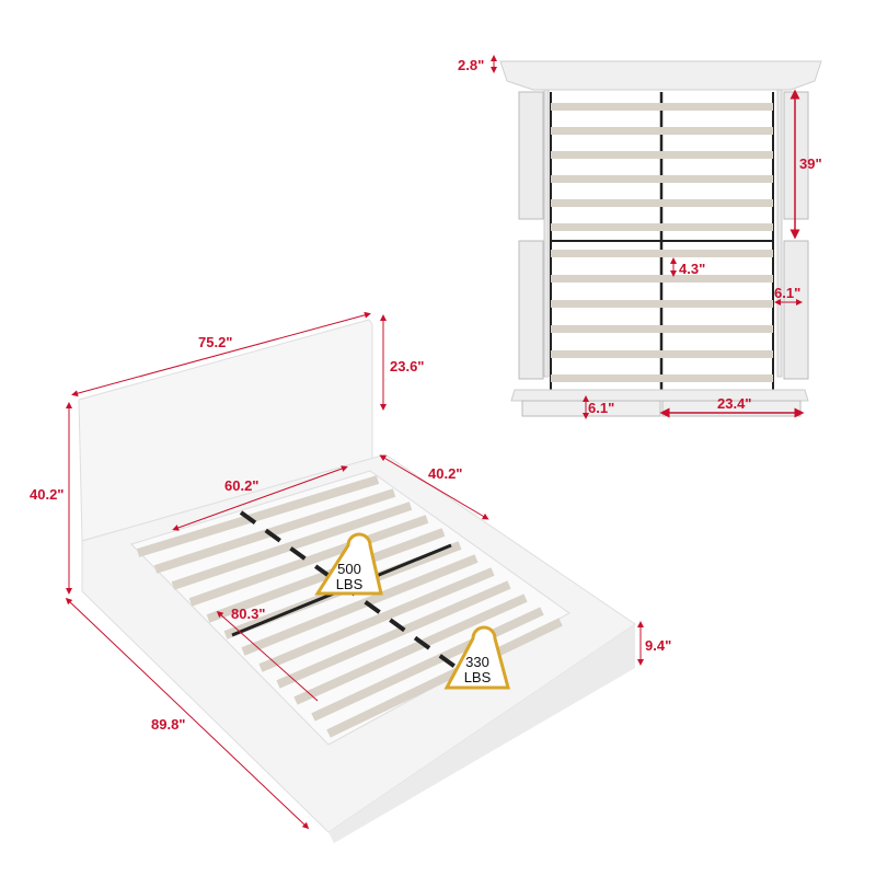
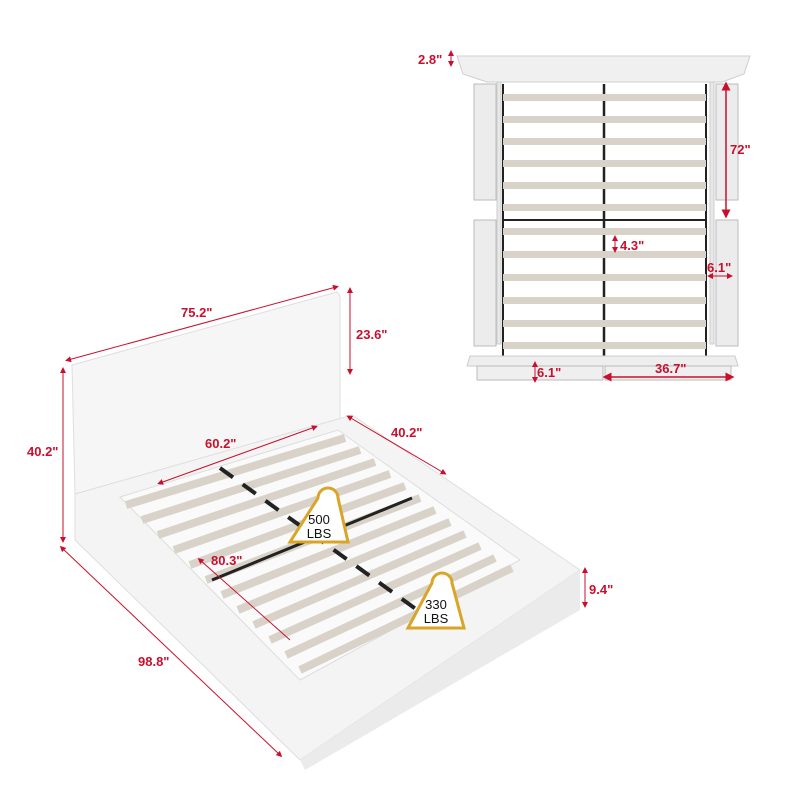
  2.8"
- 39"
+ 72"
  4.3"
  6.1"
  6.1"
- 23.4"
+ 36.7"
  75.2"
  23.6"
  40.2"
  60.2"
  40.2"
  80.3"
- 89.8"
+ 98.8"
  9.4"
  500
  LBS
  330
  LBS
